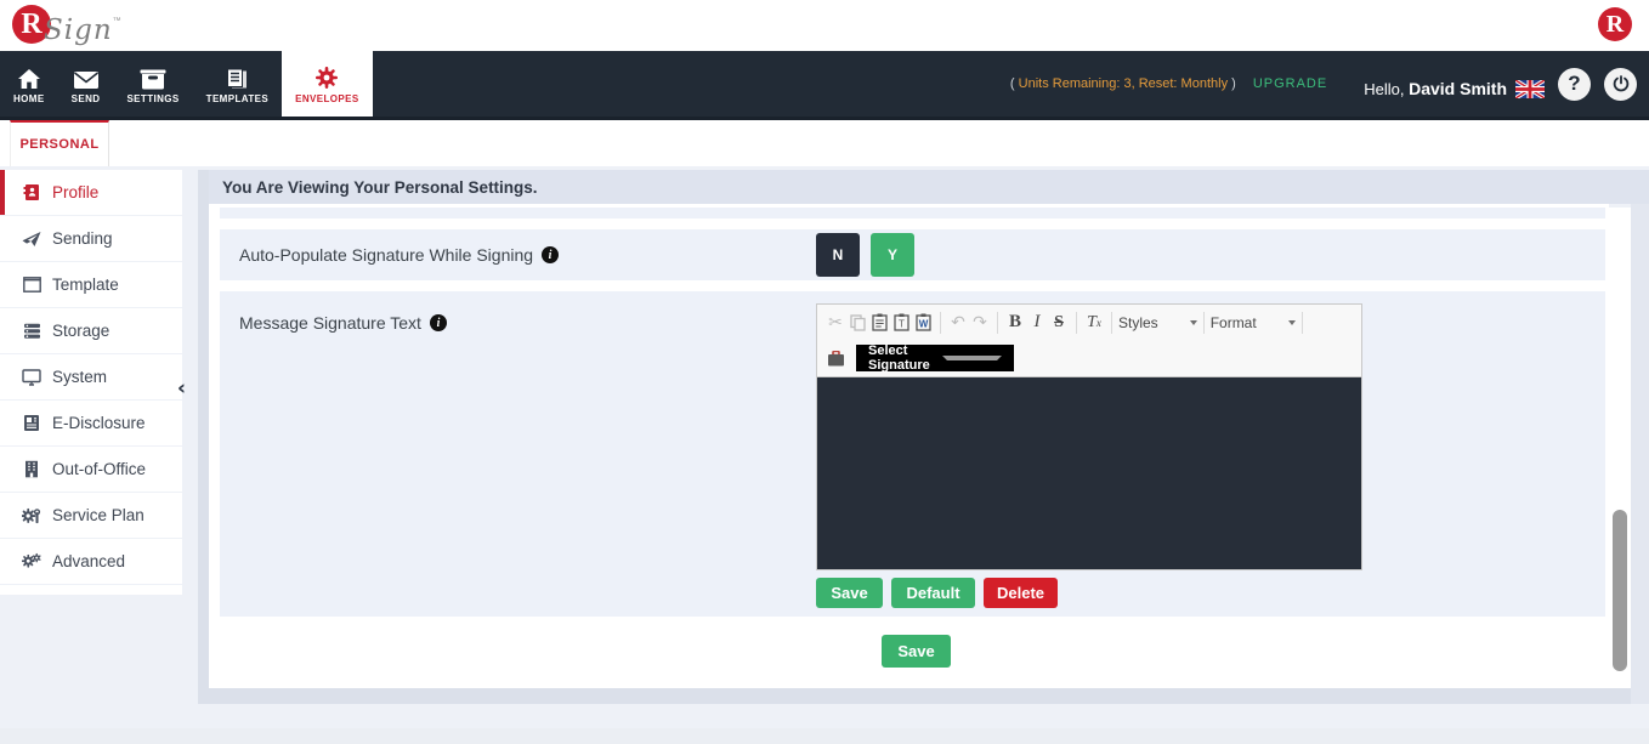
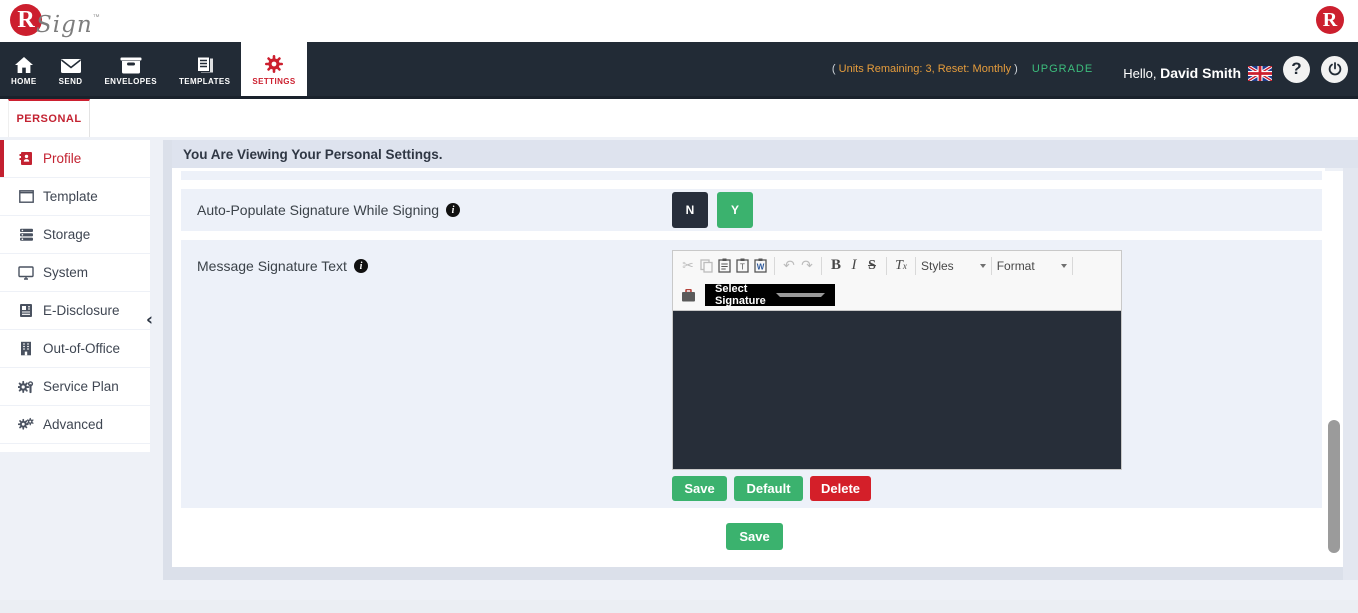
  R
  Sign
  R
  HOME
  SEND
- SETTINGS
+ ENVELOPES
  TEMPLATES
- ENVELOPES
+ SETTINGS
  ( Units Remaining: 3, Reset: Monthly )
  UPGRADE
  Hello, David Smith
  ?
  PERSONAL
  Profile
- Sending
  Template
  Storage
  System
  E-Disclosure
  Out-of-Office
  Service Plan
  Advanced
  ‹
  You Are Viewing Your Personal Settings.
  Auto-Populate Signature While Signing
  i
  N
  Y
  Message Signature Text
  i
  ✂
  T
  W
  ↶
  ↷
  B
  I
  S
  T
  x
  Styles
  Format
  Select Signature
  Save
  Default
  Delete
  Save
